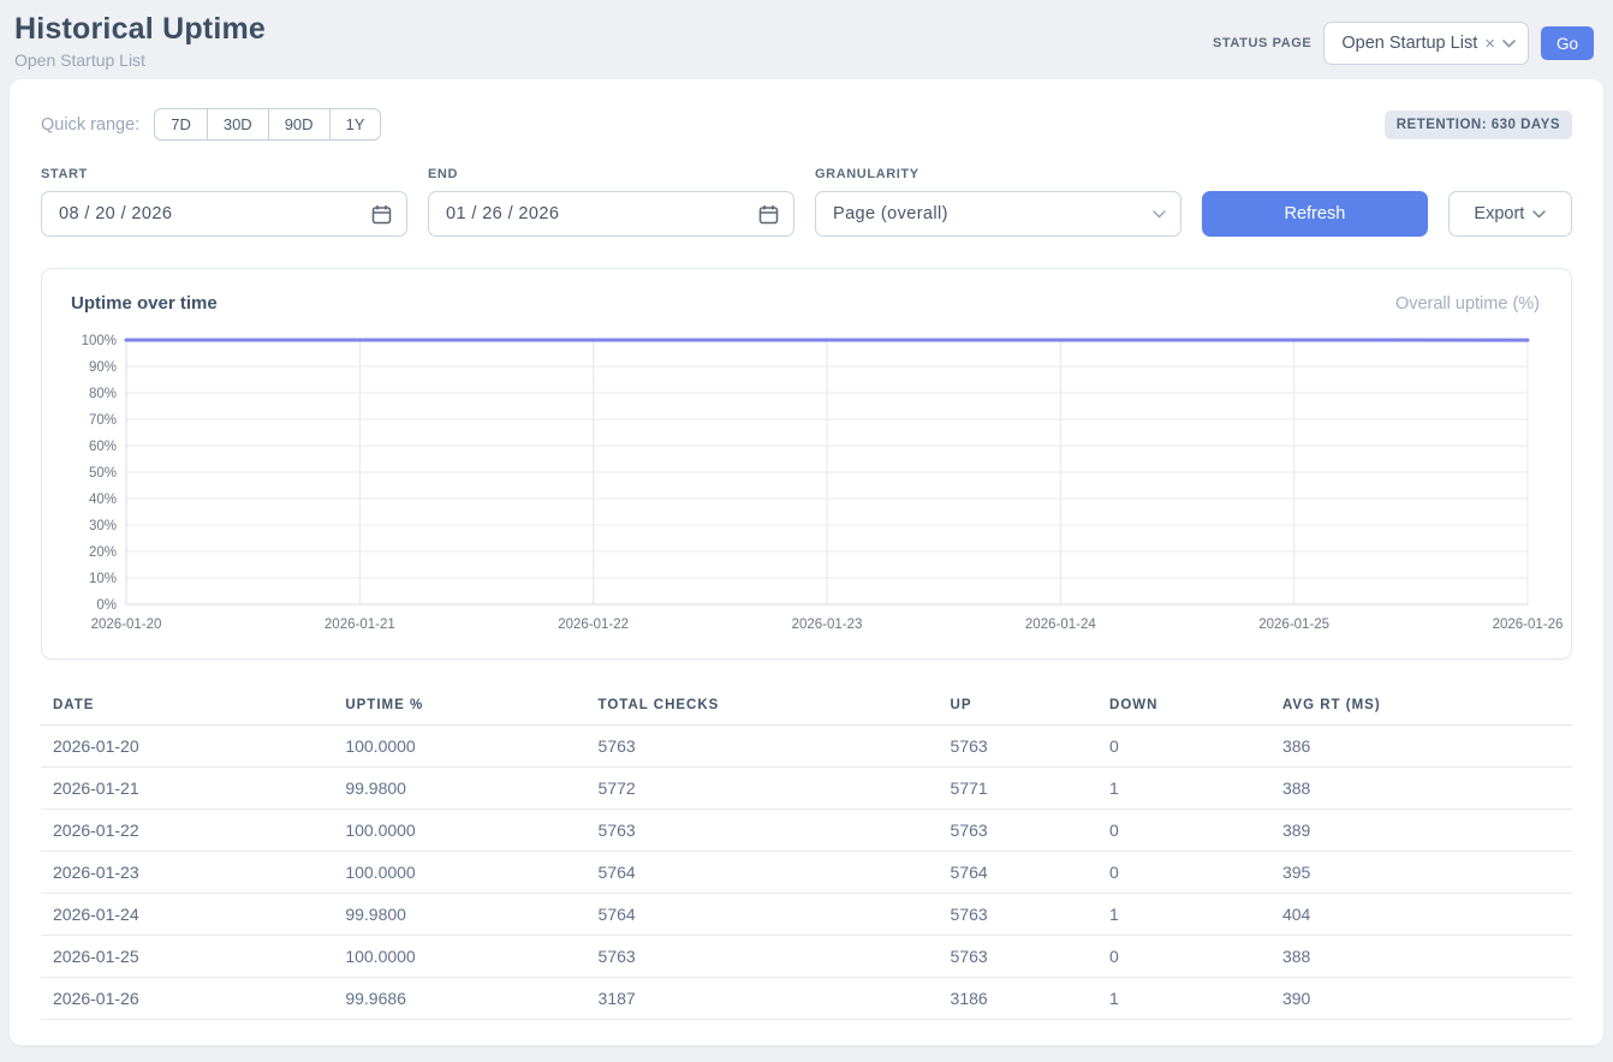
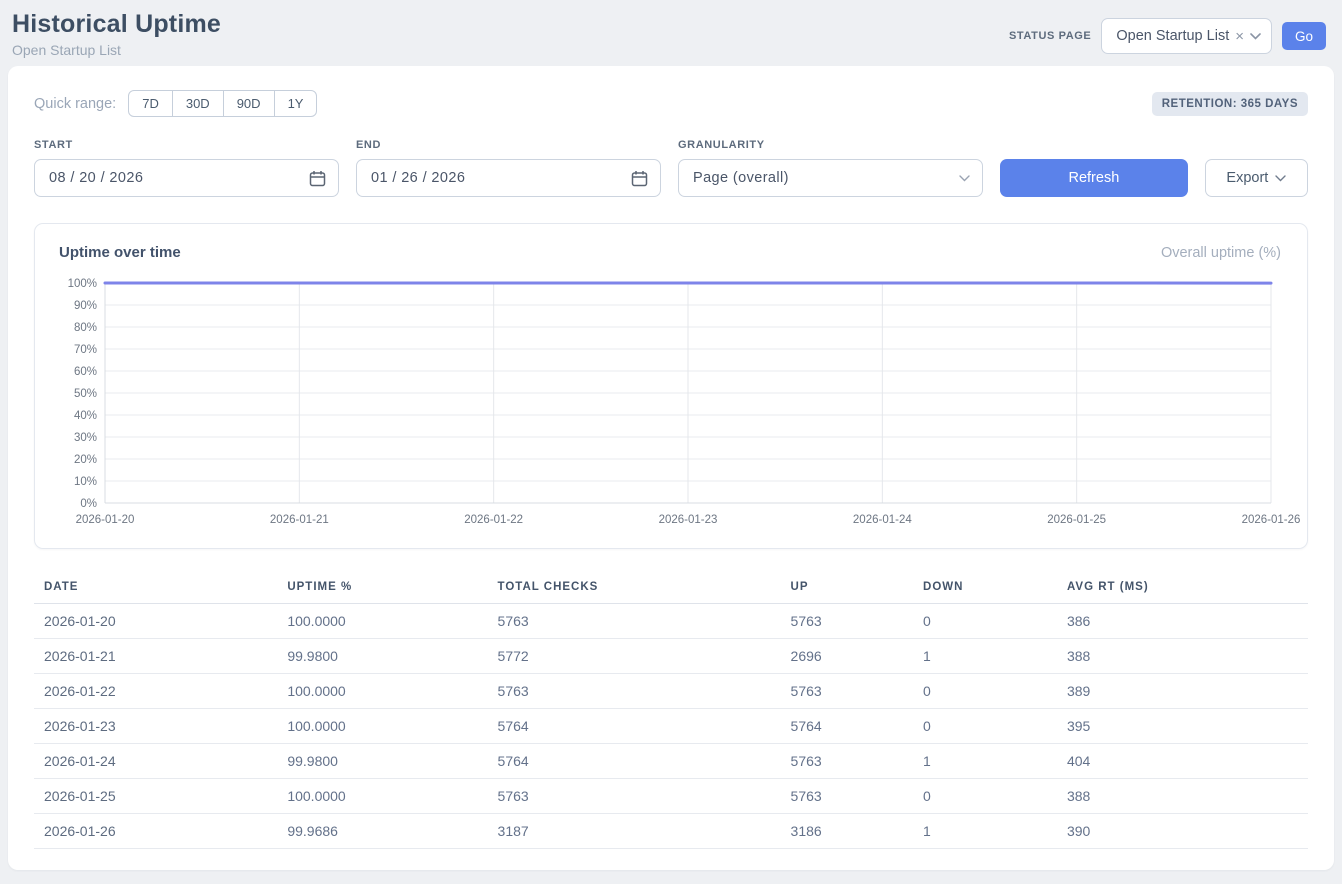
  Historical Uptime
  Open Startup List
  STATUS PAGE
  Open Startup List
  ×
  Go
  Quick range:
  7D
  30D
  90D
  1Y
- RETENTION: 630 DAYS
+ RETENTION: 365 DAYS
  START
  08 / 20 / 2026
  END
  01 / 26 / 2026
  GRANULARITY
  Page (overall)
  Refresh
  Export
  Uptime over time
  Overall uptime (%)
  0%
  10%
  20%
  30%
  40%
  50%
  60%
  70%
  80%
  90%
  100%
  2026-01-20
  2026-01-21
  2026-01-22
  2026-01-23
  2026-01-24
  2026-01-25
  2026-01-26
  DATE	UPTIME %	TOTAL CHECKS	UP	DOWN	AVG RT (MS)
  2026-01-20	100.0000	5763	5763	0	386
- 2026-01-21	99.9800	5772	5771	1	388
+ 2026-01-21	99.9800	5772	2696	1	388
  2026-01-22	100.0000	5763	5763	0	389
  2026-01-23	100.0000	5764	5764	0	395
  2026-01-24	99.9800	5764	5763	1	404
  2026-01-25	100.0000	5763	5763	0	388
  2026-01-26	99.9686	3187	3186	1	390
